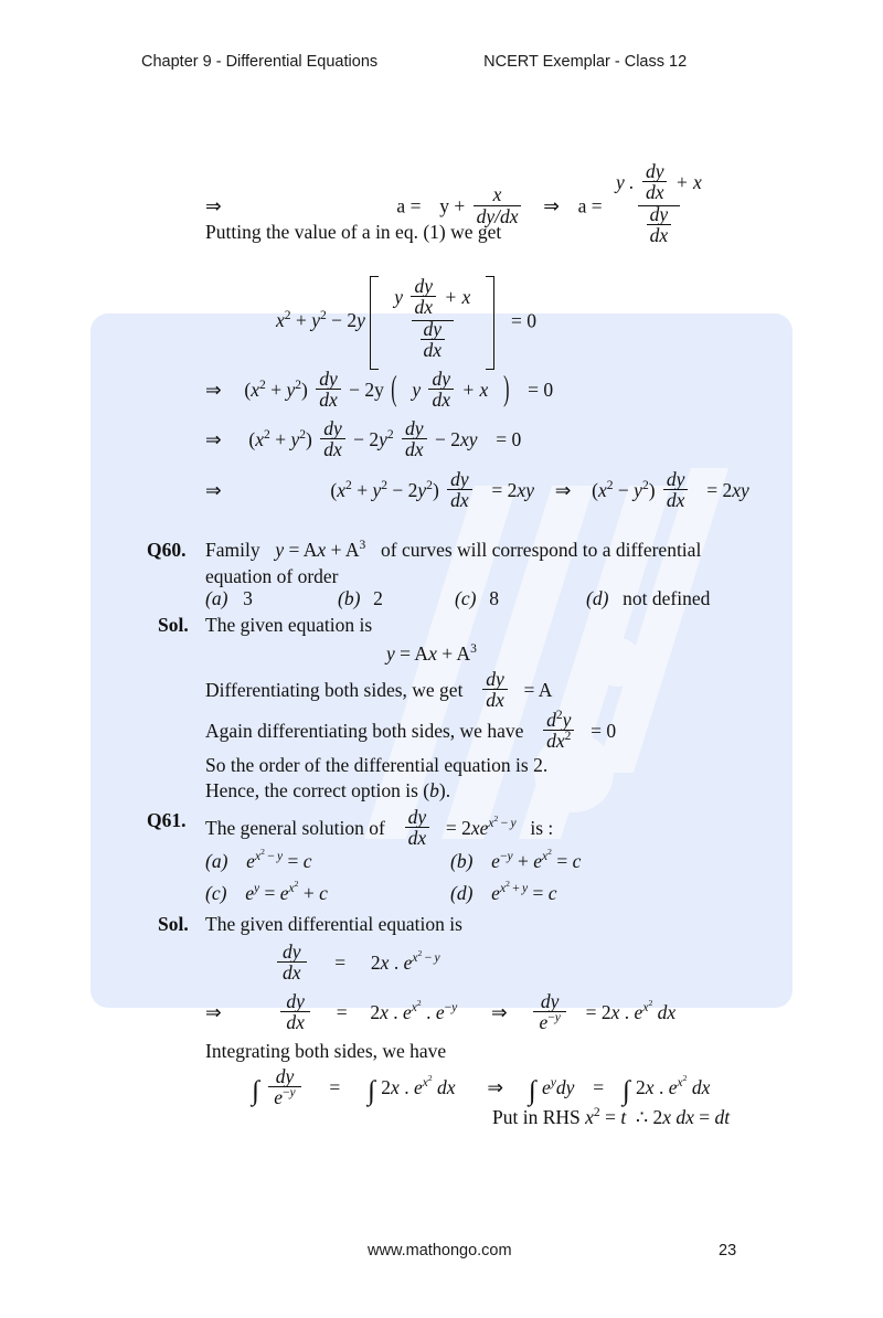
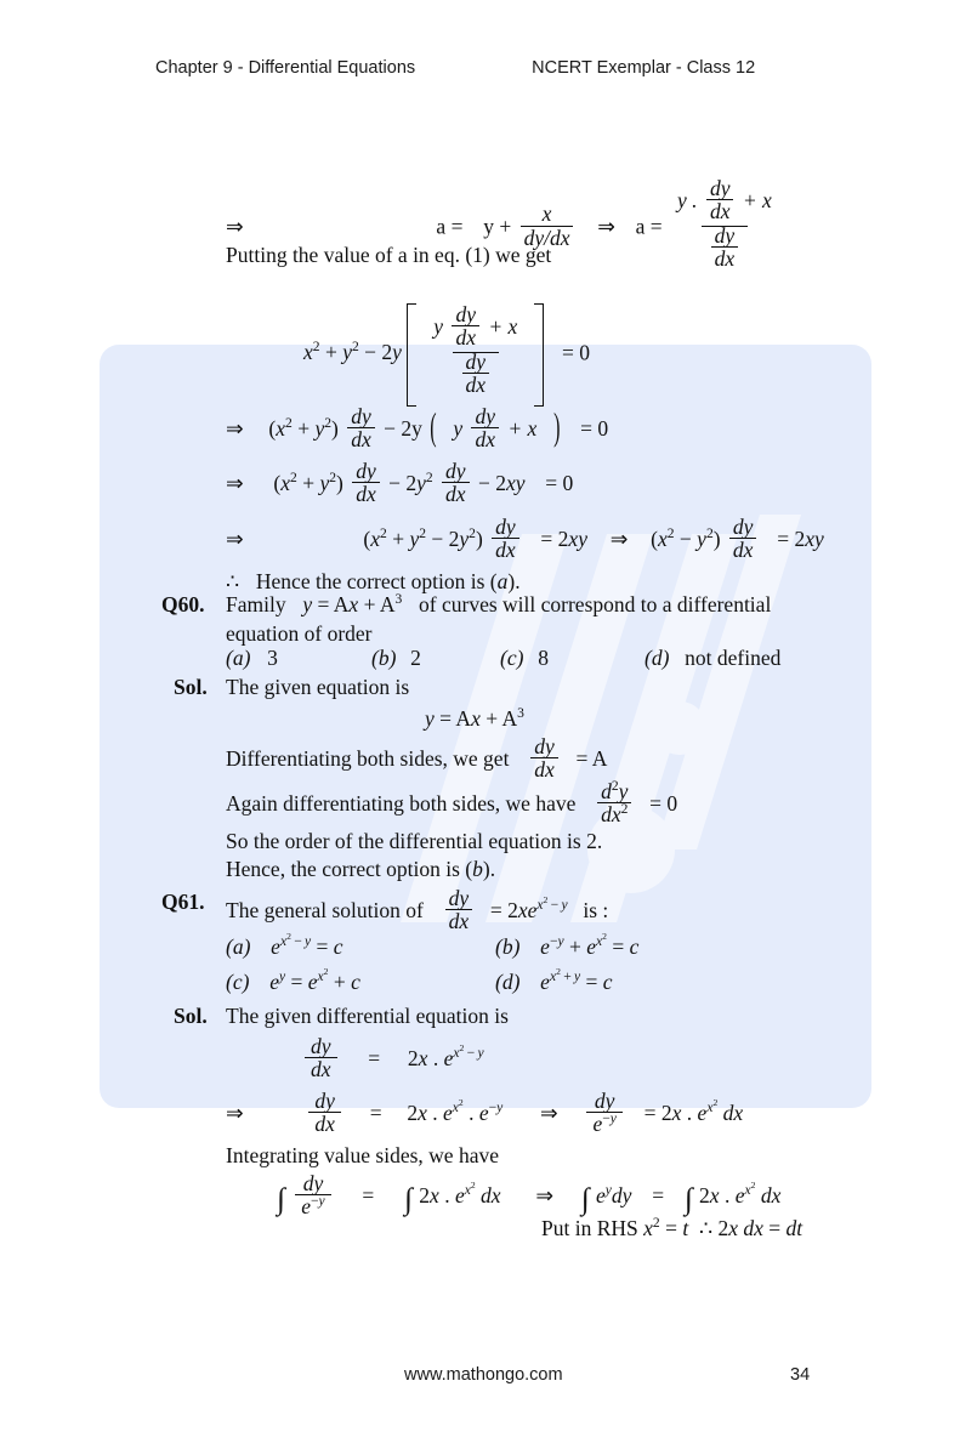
  Chapter 9 - Differential Equations
  NCERT Exemplar - Class 12
  ⇒ a = y +
  x
  dy/dx
  ⇒ a =
  y .
  dy
  dx
  + x
  dy
  dx
  Putting the value of a in eq. (1) we get
  x2 + y2 − 2y
  y
  dy
  dx
  + x
  dy
  dx
  = 0
  ⇒ (x2 + y2)
  dy
  dx
  − 2y ( y
  dy
  dx
  + x ) = 0
  ⇒ (x2 + y2)
  dy
  dx
  − 2y2
  dy
  dx
  − 2xy = 0
  ⇒ (x2 + y2 − 2y2)
  dy
  dx
  = 2xy ⇒ (x2 − y2)
  dy
  dx
  = 2xy
+ ∴ Hence the correct option is (a).
  Q60.
  Family y = Ax + A3 of curves will correspond to a differential
  equation of order
  (a) 3
  (b) 2
  (c) 8
  (d) not defined
  Sol.
  The given equation is
  y = Ax + A3
  Differentiating both sides, we get
  dy
  dx
  = A
  Again differentiating both sides, we have
  d2y
  dx2
  = 0
  So the order of the differential equation is 2.
  Hence, the correct option is (b).
  Q61.
  The general solution of
  dy
  dx
  = 2xex2 − y is :
  (a) ex2 − y = c
  (b) e−y + ex2 = c
  (c) ey = ex2 + c
  (d) ex2 + y = c
  Sol.
  The given differential equation is
  dy
  dx
  = 2x . ex2 − y
  ⇒
  dy
  dx
  = 2x . ex2 . e−y ⇒
  dy
  e−y
  = 2x . ex2 dx
- Integrating both sides, we have
+ Integrating value sides, we have
  ∫
  dy
  e−y
  = ∫ 2x . ex2 dx ⇒ ∫ eydy = ∫ 2x . ex2 dx
  Put in RHS x2 = t ∴ 2x dx = dt
  www.mathongo.com
- 23
+ 34
